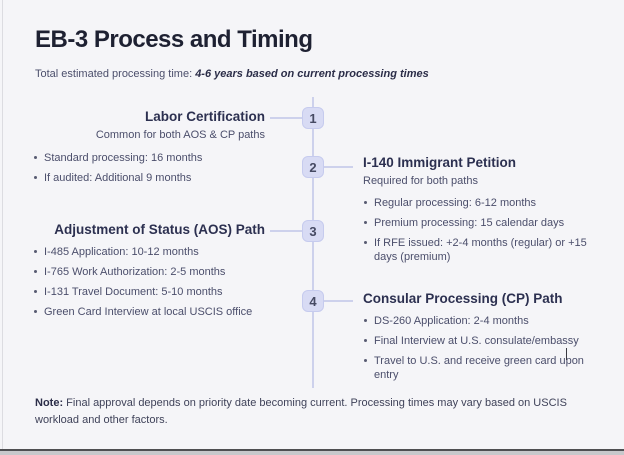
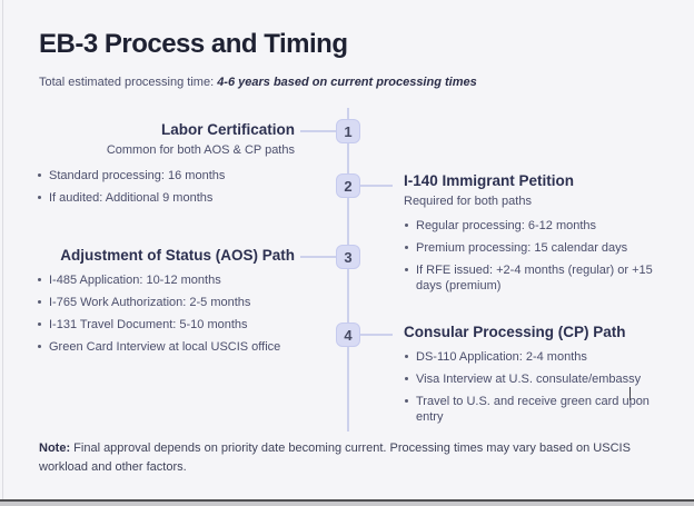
  EB-3 Process and Timing
  Total estimated processing time: 4-6 years based on current processing times
  1
  2
  3
  4
  Labor Certification
  Common for both AOS & CP paths
  Standard processing: 16 months
  If audited: Additional 9 months
  I-140 Immigrant Petition
  Required for both paths
  Regular processing: 6-12 months
  Premium processing: 15 calendar days
  If RFE issued: +2-4 months (regular) or +15 days (premium)
  Adjustment of Status (AOS) Path
  I-485 Application: 10-12 months
  I-765 Work Authorization: 2-5 months
  I-131 Travel Document: 5-10 months
  Green Card Interview at local USCIS office
  Consular Processing (CP) Path
- DS-260 Application: 2-4 months
+ DS-110 Application: 2-4 months
- Final Interview at U.S. consulate/embassy
+ Visa Interview at U.S. consulate/embassy
  Travel to U.S. and receive green card upon entry
  Note: Final approval depends on priority date becoming current. Processing times may vary based on USCIS workload and other factors.
